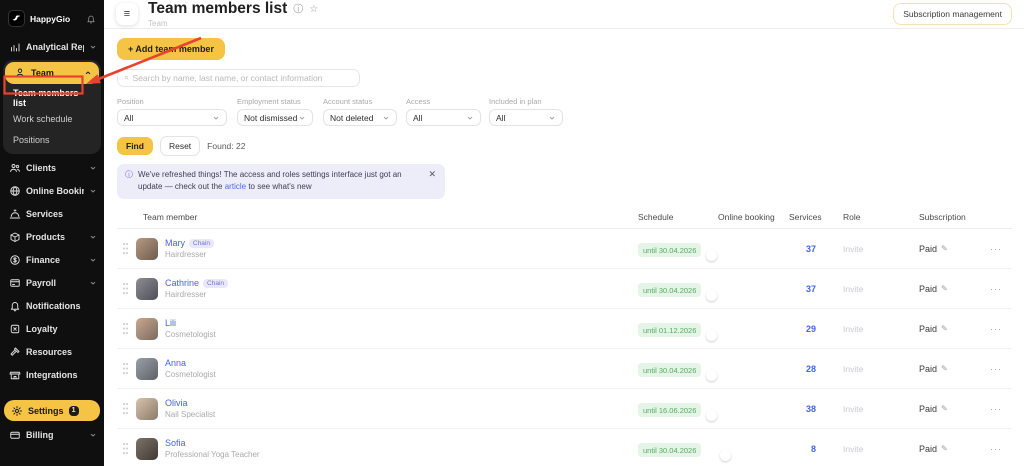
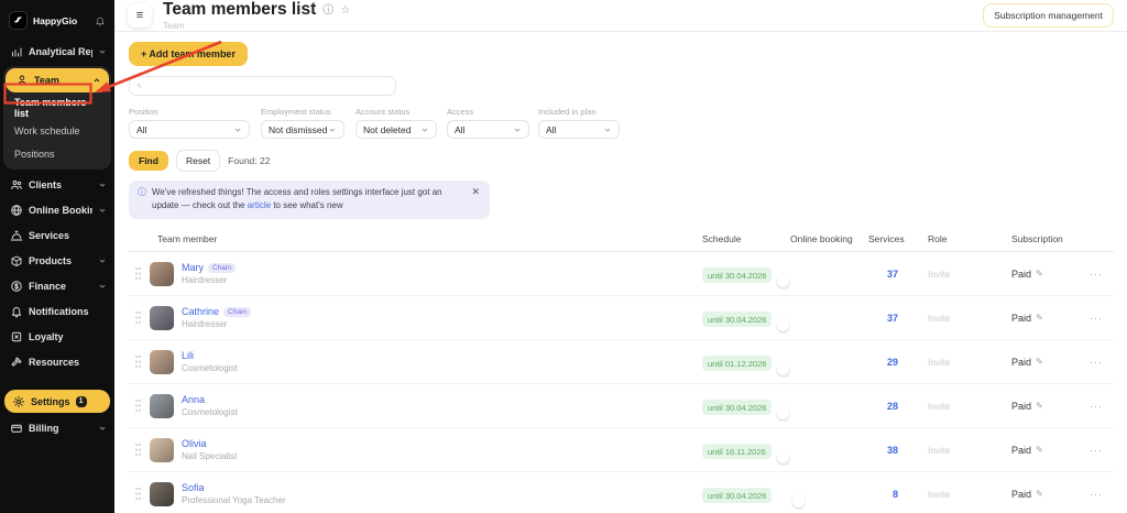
  HappyGio
  Analytical Re
  Team
  Work schedule
  Positions
  Clients
  Online Booki
  Services
  Products
  Finance
- Payroll
  Notifications
  Loyalty
  Resources
- Integrations
  Settings
  Billing
  ≡
  Team members list
  ⓘ
  ☆
  Team
  Subscription management
  + Add tea member
- Search by name, last name, or contact information
  Position
  All
  Employment status
  Not dismissed
  Account status
  Not deleted
  Access
  All
  Included in plan
  All
  Find
  Reset
  Found: 22
  ⓘ
  We've refreshed things! The access and roles settings interface just got an update — check out the article to see what's new
  ✕
  Team member
  Schedule
  Online booking
  Services
  Role
  Subscription
  Mary
  Hairdresser
  until 30.04.2026
  37
  Invite
  Paid
  ✎
  ···
  Cathrine
  Hairdresser
  until 30.04.2026
  37
  Invite
  Paid
  ✎
  ···
  Lili
  Cosmetologist
  until 01.12.2026
  29
  Invite
  Paid
  ✎
  ···
  Anna
  Cosmetologist
  until 30.04.2026
  28
  Invite
  Paid
  ✎
  ···
  Olivia
  Nail Specialist
- until 16.06.2026
+ until 16.11.2026
  38
  Invite
  Paid
  ✎
  ···
  Sofia
  Professional Yoga Teacher
  until 30.04.2026
  8
  Invite
  Paid
  ✎
  ···
